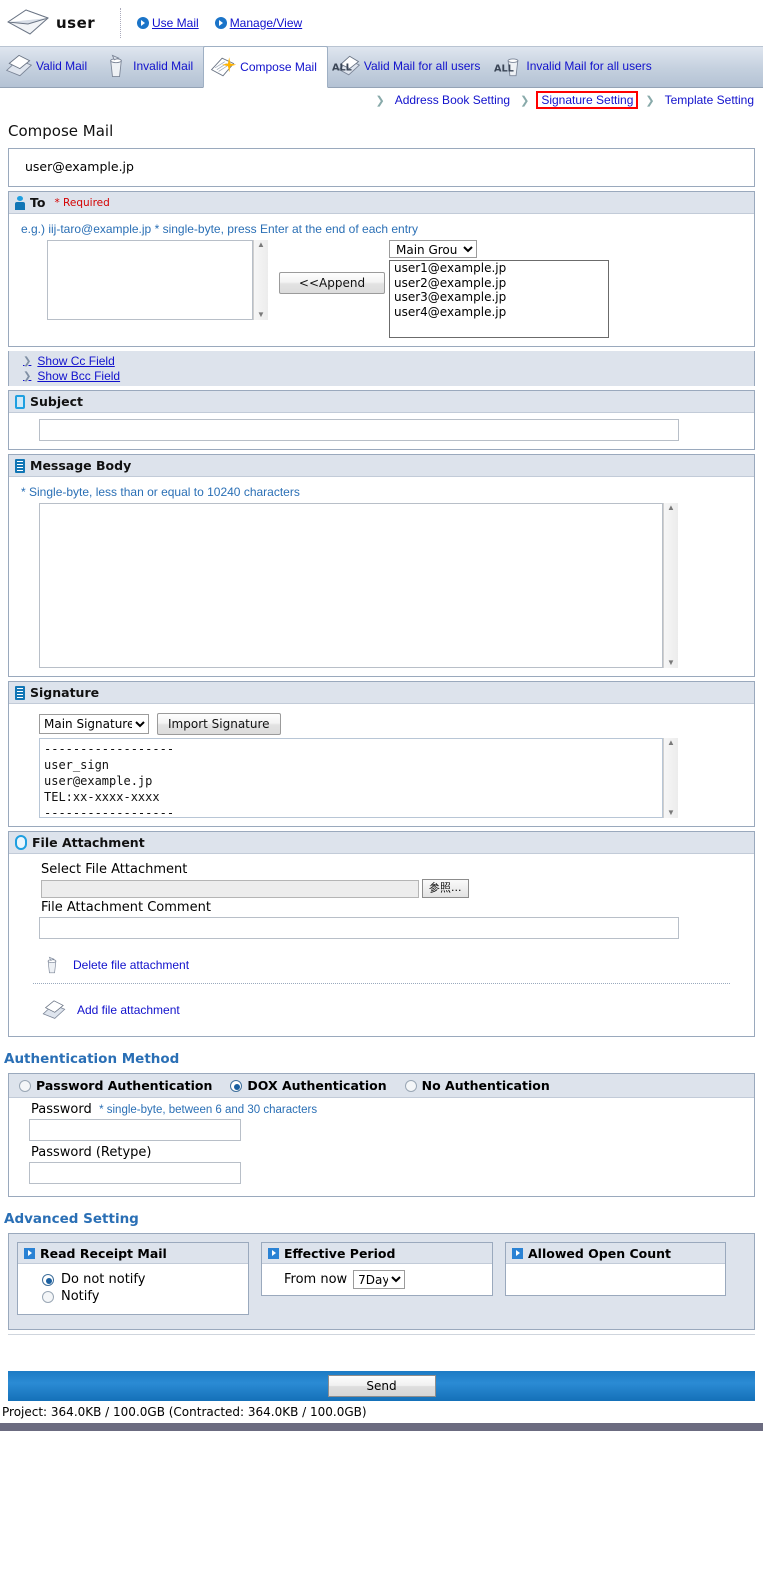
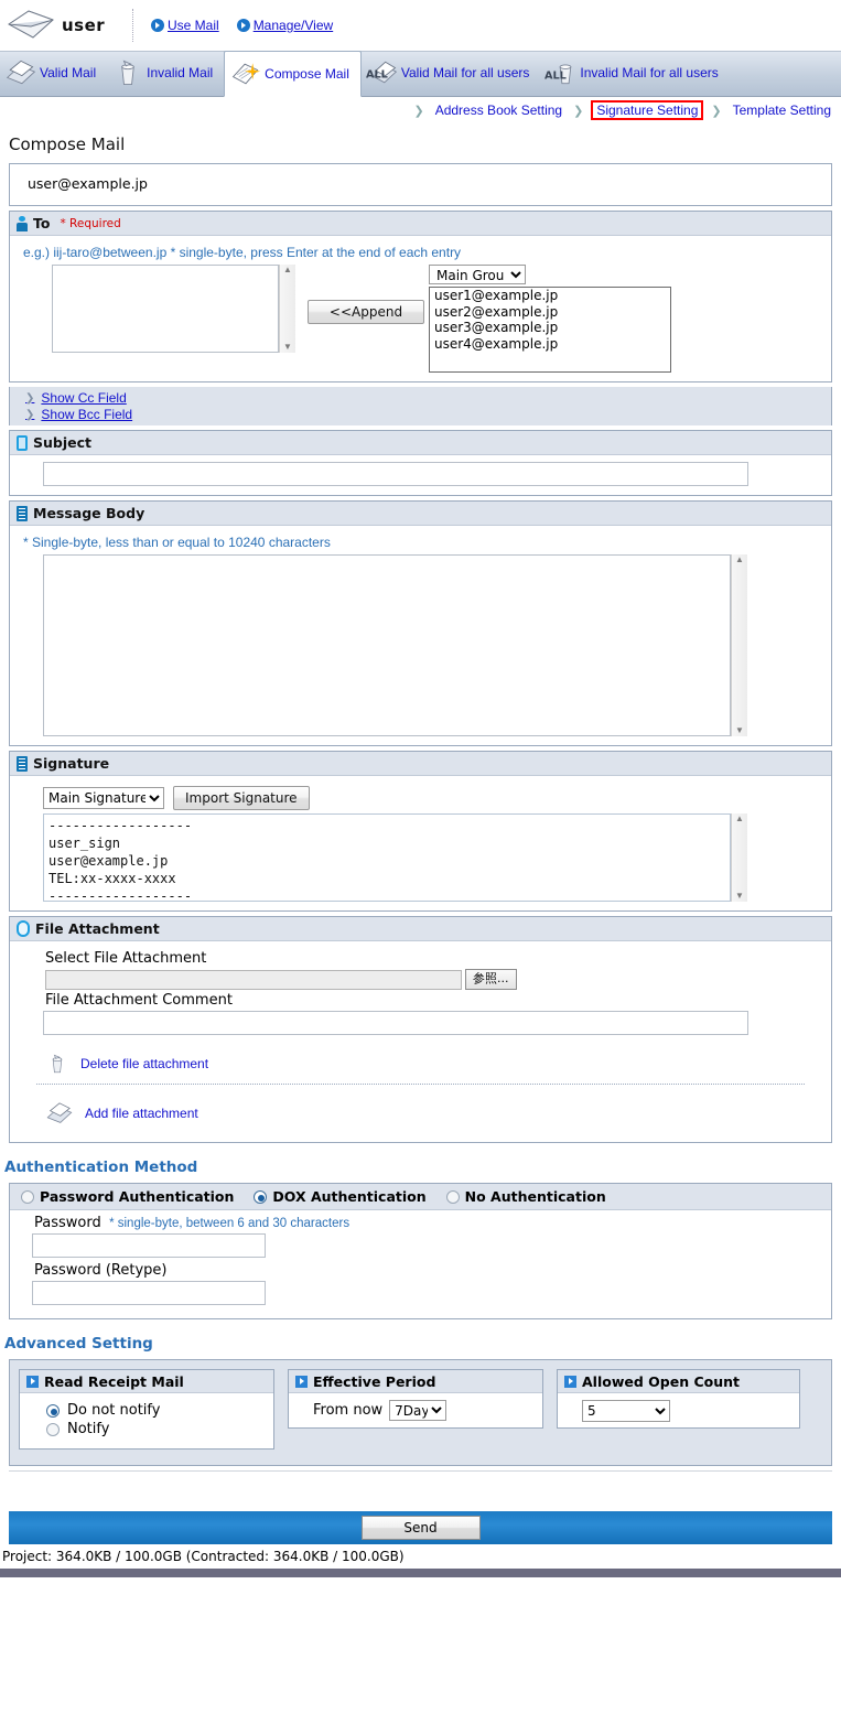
  user
  Use Mail
  Manage/View
  Valid Mail
  Invalid Mail
  Compose Mail
  ALL
  Valid Mail for all users
  ALL
  Invalid Mail for all users
  ❯
  Address Book Setting
  ❯
  Signature Setting
  ❯
  Template Setting
  Compose Mail
  user@example.jp
  To
  * Required
- e.g.) iij-taro@example.jp * single-byte, press Enter at the end of each entry
+ e.g.) iij-taro@between.jp * single-byte, press Enter at the end of each entry
  ▲
  ▼
  <<Append
  Main Grou
  user1@example.jp
  user2@example.jp
  user3@example.jp
  user4@example.jp
  ❯
  Show Cc Field
  ❯
  Show Bcc Field
  Subject
  Message Body
  * Single-byte, less than or equal to 10240 characters
  ▲
  ▼
  Signature
  Main Signature
  Import Signature
  ------------------
  user_sign
  user@example.jp
  TEL:xx-xxxx-xxxx
  ▲
  ▼
  File Attachment
  Select File Attachment
  参照...
  File Attachment Comment
  Delete file attachment
  Add file attachment
  Authentication Method
  Password Authentication
  DOX Authentication
  No Authentication
  Password * single-byte, between 6 and 30 characters
  Password (Retype)
  Advanced Setting
  Read Receipt Mail
  Do not notify
  Notify
  Effective Period
  From now
  7Day
  Allowed Open Count
+ 5
  Send
  Project: 364.0KB / 100.0GB (Contracted: 364.0KB / 100.0GB)
